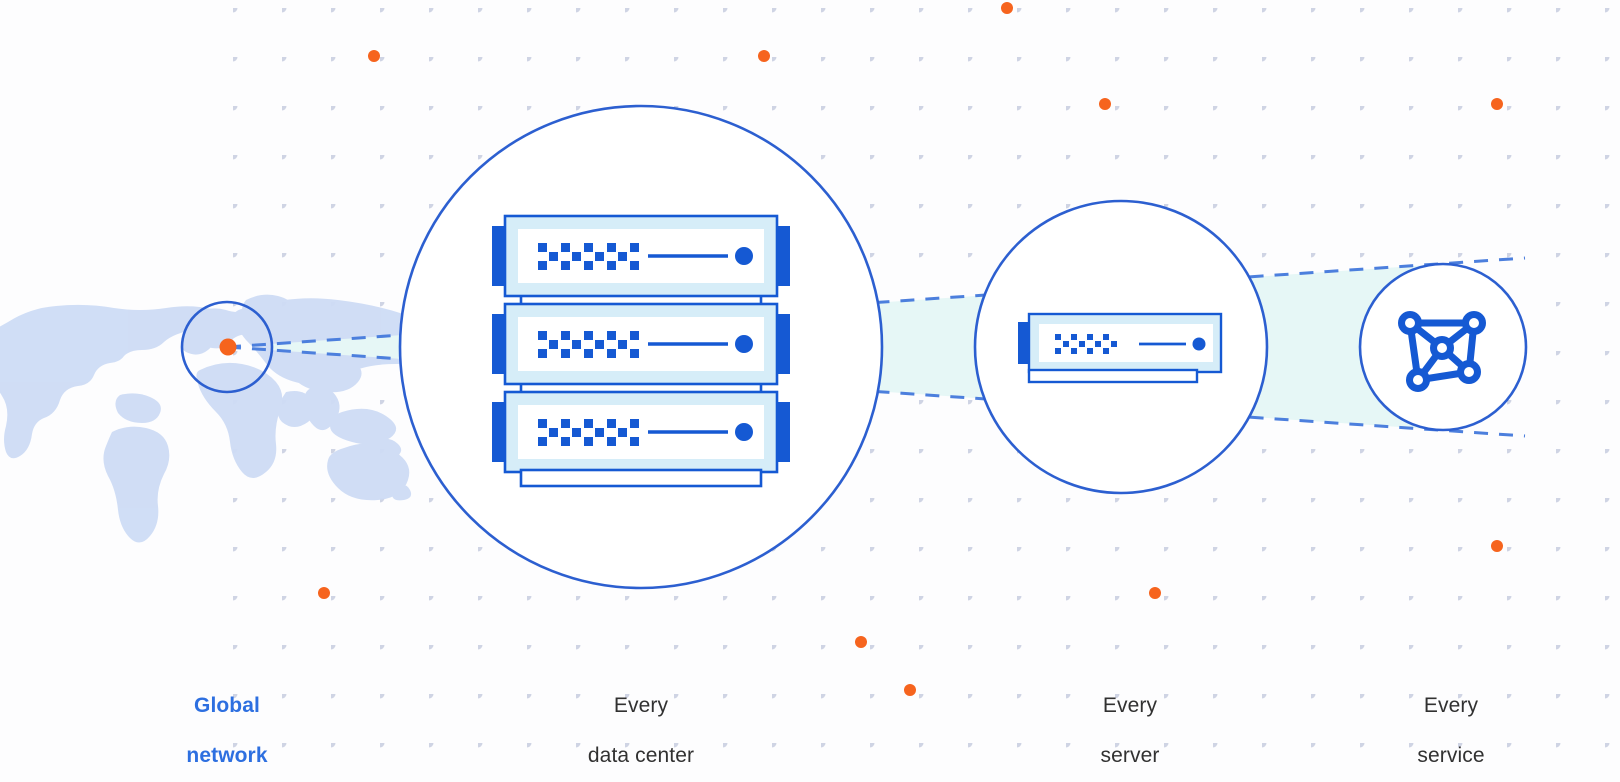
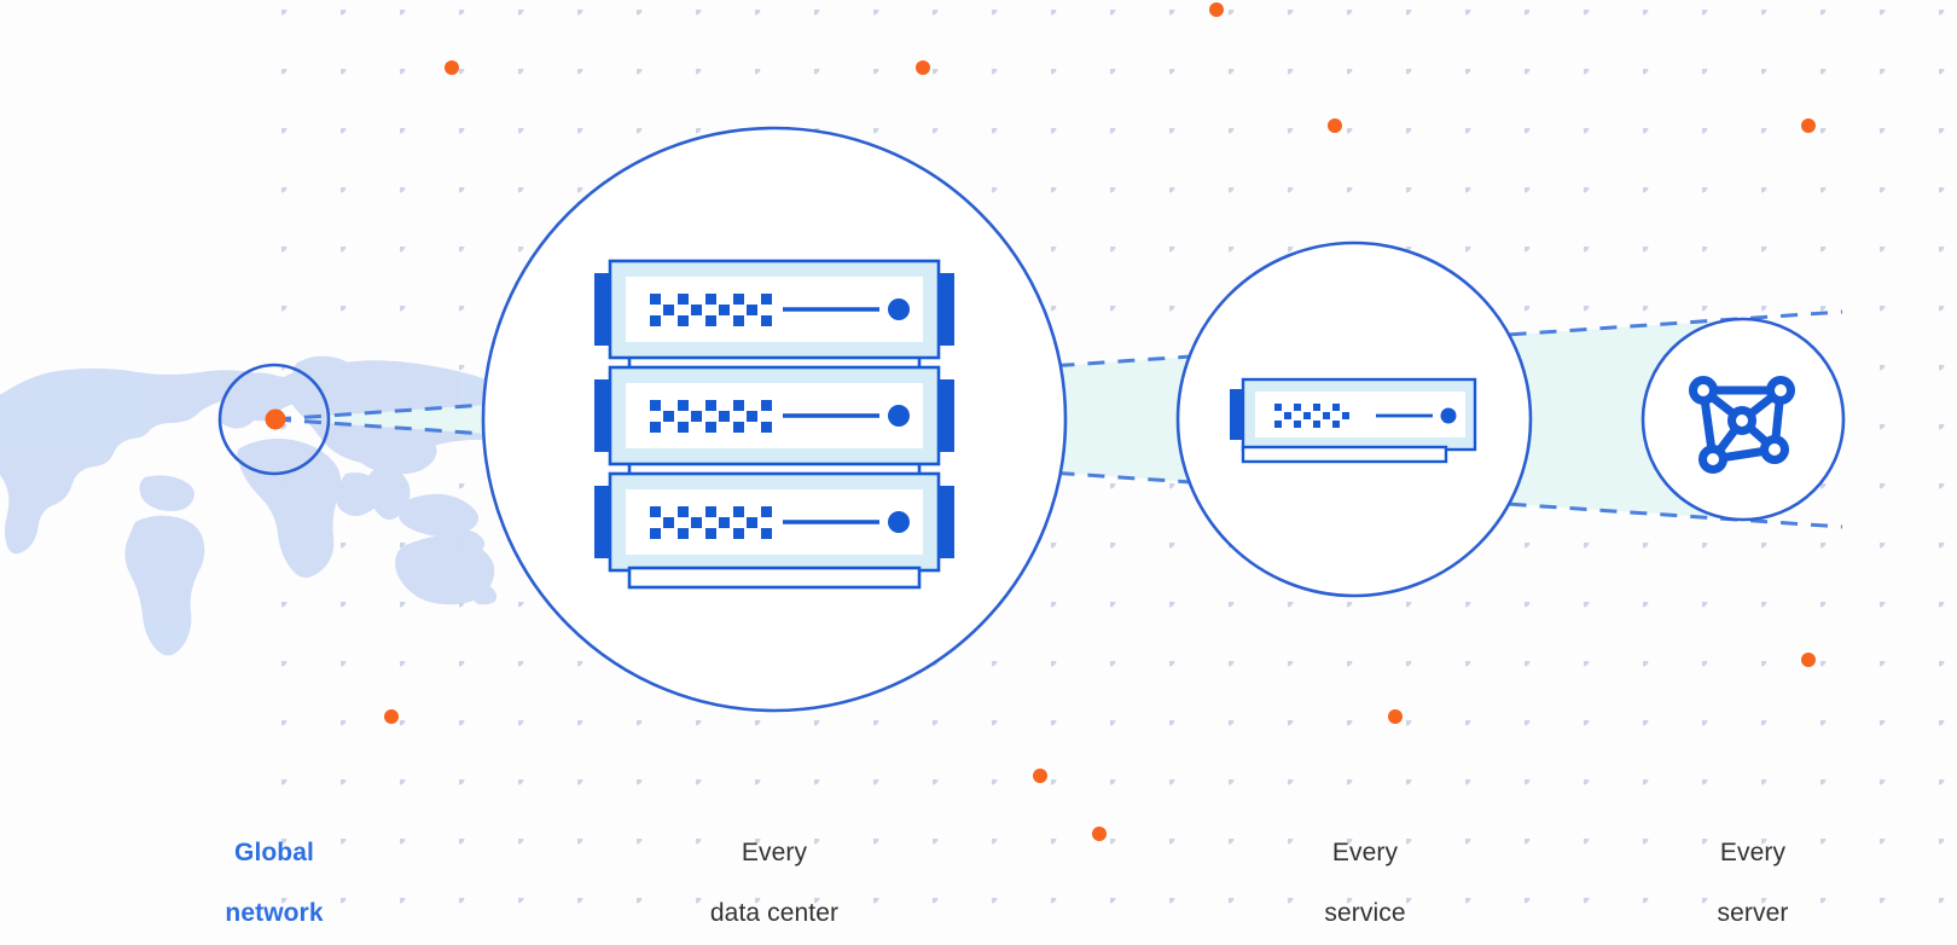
  Global
  network
  Every
  data center
  Every
- server
+ service
  Every
- service
+ server
